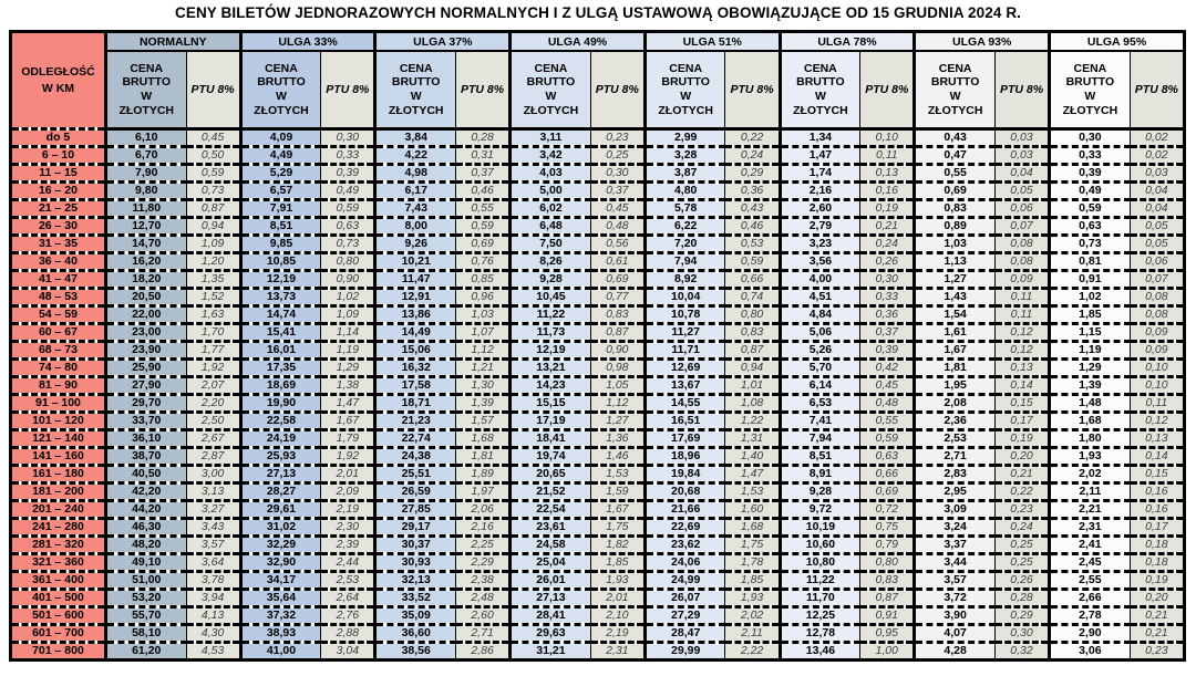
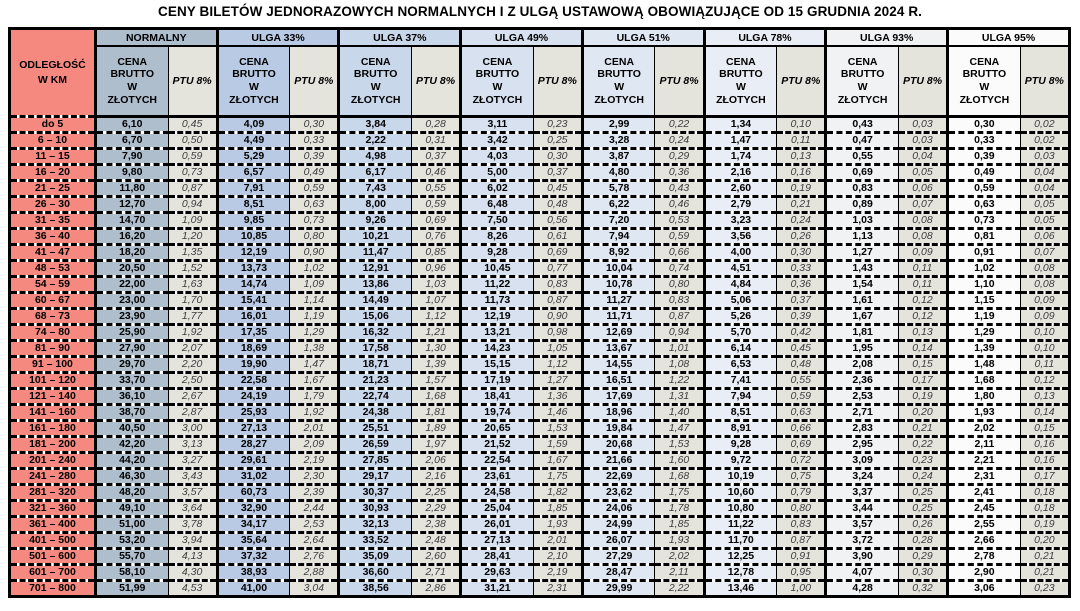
  CENY BILETÓW JEDNORAZOWYCH NORMALNYCH I Z ULGĄ USTAWOWĄ OBOWIĄZUJĄCE OD 15 GRUDNIA 2024 R.
  ODLEGŁOŚĆ W KM	NORMALNY	ULGA 33%	ULGA 37%	ULGA 49%	ULGA 51%	ULGA 78%	ULGA 93%	ULGA 95%
  CENA BRUTTO W ZŁOTYCH	PTU 8%	CENA BRUTTO W ZŁOTYCH	PTU 8%	CENA BRUTTO W ZŁOTYCH	PTU 8%	CENA BRUTTO W ZŁOTYCH	PTU 8%	CENA BRUTTO W ZŁOTYCH	PTU 8%	CENA BRUTTO W ZŁOTYCH	PTU 8%	CENA BRUTTO W ZŁOTYCH	PTU 8%	CENA BRUTTO W ZŁOTYCH	PTU 8%
  do 5	6,10	0,45	4,09	0,30	3,84	0,28	3,11	0,23	2,99	0,22	1,34	0,10	0,43	0,03	0,30	0,02
- 6 – 10	6,70	0,50	4,49	0,33	4,22	0,31	3,42	0,25	3,28	0,24	1,47	0,11	0,47	0,03	0,33	0,02
+ 6 – 10	6,70	0,50	4,49	0,33	2,22	0,31	3,42	0,25	3,28	0,24	1,47	0,11	0,47	0,03	0,33	0,02
  11 – 15	7,90	0,59	5,29	0,39	4,98	0,37	4,03	0,30	3,87	0,29	1,74	0,13	0,55	0,04	0,39	0,03
  16 – 20	9,80	0,73	6,57	0,49	6,17	0,46	5,00	0,37	4,80	0,36	2,16	0,16	0,69	0,05	0,49	0,04
  21 – 25	11,80	0,87	7,91	0,59	7,43	0,55	6,02	0,45	5,78	0,43	2,60	0,19	0,83	0,06	0,59	0,04
  26 – 30	12,70	0,94	8,51	0,63	8,00	0,59	6,48	0,48	6,22	0,46	2,79	0,21	0,89	0,07	0,63	0,05
  31 – 35	14,70	1,09	9,85	0,73	9,26	0,69	7,50	0,56	7,20	0,53	3,23	0,24	1,03	0,08	0,73	0,05
  36 – 40	16,20	1,20	10,85	0,80	10,21	0,76	8,26	0,61	7,94	0,59	3,56	0,26	1,13	0,08	0,81	0,06
  41 – 47	18,20	1,35	12,19	0,90	11,47	0,85	9,28	0,69	8,92	0,66	4,00	0,30	1,27	0,09	0,91	0,07
  48 – 53	20,50	1,52	13,73	1,02	12,91	0,96	10,45	0,77	10,04	0,74	4,51	0,33	1,43	0,11	1,02	0,08
- 54 – 59	22,00	1,63	14,74	1,09	13,86	1,03	11,22	0,83	10,78	0,80	4,84	0,36	1,54	0,11	1,85	0,08
+ 54 – 59	22,00	1,63	14,74	1,09	13,86	1,03	11,22	0,83	10,78	0,80	4,84	0,36	1,54	0,11	1,10	0,08
  60 – 67	23,00	1,70	15,41	1,14	14,49	1,07	11,73	0,87	11,27	0,83	5,06	0,37	1,61	0,12	1,15	0,09
  68 – 73	23,90	1,77	16,01	1,19	15,06	1,12	12,19	0,90	11,71	0,87	5,26	0,39	1,67	0,12	1,19	0,09
  74 – 80	25,90	1,92	17,35	1,29	16,32	1,21	13,21	0,98	12,69	0,94	5,70	0,42	1,81	0,13	1,29	0,10
  81 – 90	27,90	2,07	18,69	1,38	17,58	1,30	14,23	1,05	13,67	1,01	6,14	0,45	1,95	0,14	1,39	0,10
  91 – 100	29,70	2,20	19,90	1,47	18,71	1,39	15,15	1,12	14,55	1,08	6,53	0,48	2,08	0,15	1,48	0,11
  101 – 120	33,70	2,50	22,58	1,67	21,23	1,57	17,19	1,27	16,51	1,22	7,41	0,55	2,36	0,17	1,68	0,12
  121 – 140	36,10	2,67	24,19	1,79	22,74	1,68	18,41	1,36	17,69	1,31	7,94	0,59	2,53	0,19	1,80	0,13
  141 – 160	38,70	2,87	25,93	1,92	24,38	1,81	19,74	1,46	18,96	1,40	8,51	0,63	2,71	0,20	1,93	0,14
  161 – 180	40,50	3,00	27,13	2,01	25,51	1,89	20,65	1,53	19,84	1,47	8,91	0,66	2,83	0,21	2,02	0,15
  181 – 200	42,20	3,13	28,27	2,09	26,59	1,97	21,52	1,59	20,68	1,53	9,28	0,69	2,95	0,22	2,11	0,16
  201 – 240	44,20	3,27	29,61	2,19	27,85	2,06	22,54	1,67	21,66	1,60	9,72	0,72	3,09	0,23	2,21	0,16
  241 – 280	46,30	3,43	31,02	2,30	29,17	2,16	23,61	1,75	22,69	1,68	10,19	0,75	3,24	0,24	2,31	0,17
- 281 – 320	48,20	3,57	32,29	2,39	30,37	2,25	24,58	1,82	23,62	1,75	10,60	0,79	3,37	0,25	2,41	0,18
+ 281 – 320	48,20	3,57	60,73	2,39	30,37	2,25	24,58	1,82	23,62	1,75	10,60	0,79	3,37	0,25	2,41	0,18
  321 – 360	49,10	3,64	32,90	2,44	30,93	2,29	25,04	1,85	24,06	1,78	10,80	0,80	3,44	0,25	2,45	0,18
  361 – 400	51,00	3,78	34,17	2,53	32,13	2,38	26,01	1,93	24,99	1,85	11,22	0,83	3,57	0,26	2,55	0,19
  401 – 500	53,20	3,94	35,64	2,64	33,52	2,48	27,13	2,01	26,07	1,93	11,70	0,87	3,72	0,28	2,66	0,20
  501 – 600	55,70	4,13	37,32	2,76	35,09	2,60	28,41	2,10	27,29	2,02	12,25	0,91	3,90	0,29	2,78	0,21
  601 – 700	58,10	4,30	38,93	2,88	36,60	2,71	29,63	2,19	28,47	2,11	12,78	0,95	4,07	0,30	2,90	0,21
- 701 – 800	61,20	4,53	41,00	3,04	38,56	2,86	31,21	2,31	29,99	2,22	13,46	1,00	4,28	0,32	3,06	0,23
+ 701 – 800	51,99	4,53	41,00	3,04	38,56	2,86	31,21	2,31	29,99	2,22	13,46	1,00	4,28	0,32	3,06	0,23
